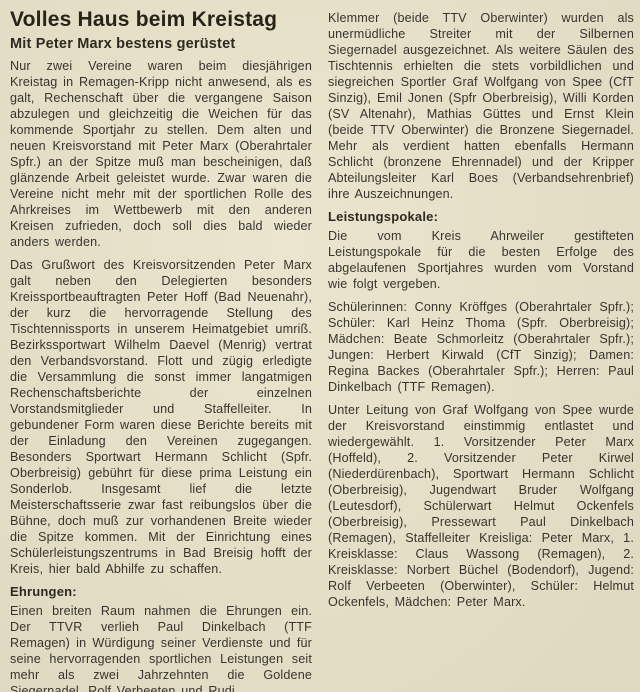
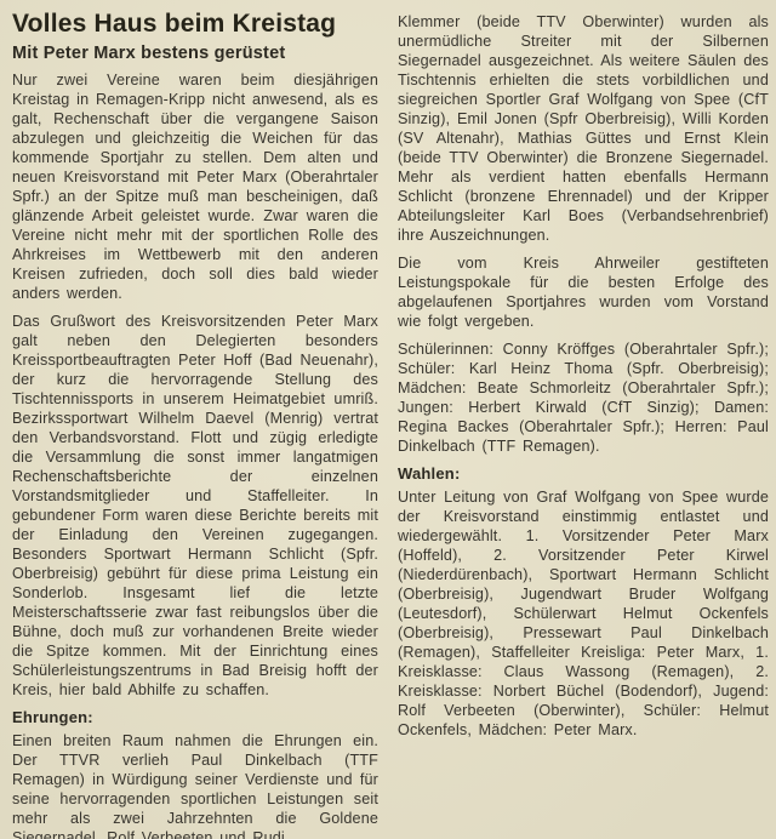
  Volles Haus beim Kreistag
  Mit Peter Marx bestens gerüstet
  Nur zwei Vereine waren beim diesjährigen Kreistag in Remagen-Kripp nicht anwesend, als es galt, Rechenschaft über die vergangene Saison abzulegen und gleichzeitig die Weichen für das kommende Sportjahr zu stellen. Dem alten und neuen Kreisvorstand mit Peter Marx (Oberahrtaler Spfr.) an der Spitze muß man bescheinigen, daß glänzende Arbeit geleistet wurde. Zwar waren die Vereine nicht mehr mit der sportlichen Rolle des Ahrkreises im Wettbewerb mit den anderen Kreisen zufrieden, doch soll dies bald wieder anders werden.
  Das Grußwort des Kreisvorsitzenden Peter Marx galt neben den Delegierten besonders Kreissportbeauftragten Peter Hoff (Bad Neuenahr), der kurz die hervorragende Stellung des Tischtennissports in unserem Heimatgebiet umriß. Bezirkssportwart Wilhelm Daevel (Menrig) vertrat den Verbandsvorstand. Flott und zügig erledigte die Versammlung die sonst immer langatmigen Rechenschaftsberichte der einzelnen Vorstandsmitglieder und Staffelleiter. In gebundener Form waren diese Berichte bereits mit der Einladung den Vereinen zugegangen. Besonders Sportwart Hermann Schlicht (Spfr. Oberbreisig) gebührt für diese prima Leistung ein Sonderlob. Insgesamt lief die letzte Meisterschaftsserie zwar fast reibungslos über die Bühne, doch muß zur vorhandenen Breite wieder die Spitze kommen. Mit der Einrichtung eines Schülerleistungszentrums in Bad Breisig hofft der Kreis, hier bald Abhilfe zu schaffen.
  Ehrungen:
  Einen breiten Raum nahmen die Ehrungen ein. Der TTVR verlieh Paul Dinkelbach (TTF Remagen) in Würdigung seiner Verdienste und für seine hervorragenden sportlichen Leistungen seit mehr als zwei Jahrzehnten die Goldene Siegernadel. Rolf Verbeeten und Rudi
  Klemmer (beide TTV Oberwinter) wurden als unermüdliche Streiter mit der Silbernen Siegernadel ausgezeichnet. Als weitere Säulen des Tischtennis erhielten die stets vorbildlichen und siegreichen Sportler Graf Wolfgang von Spee (CfT Sinzig), Emil Jonen (Spfr Oberbreisig), Willi Korden (SV Altenahr), Mathias Güttes und Ernst Klein (beide TTV Oberwinter) die Bronzene Siegernadel. Mehr als verdient hatten ebenfalls Hermann Schlicht (bronzene Ehrennadel) und der Kripper Abteilungsleiter Karl Boes (Verbandsehrenbrief) ihre Auszeichnungen.
- Leistungspokale:
  Die vom Kreis Ahrweiler gestifteten Leistungspokale für die besten Erfolge des abgelaufenen Sportjahres wurden vom Vorstand wie folgt vergeben.
  Schülerinnen: Conny Kröffges (Oberahrtaler Spfr.); Schüler: Karl Heinz Thoma (Spfr. Oberbreisig); Mädchen: Beate Schmorleitz (Oberahrtaler Spfr.); Jungen: Herbert Kirwald (CfT Sinzig); Damen: Regina Backes (Oberahrtaler Spfr.); Herren: Paul Dinkelbach (TTF Remagen).
+ Wahlen:
  Unter Leitung von Graf Wolfgang von Spee wurde der Kreisvorstand einstimmig entlastet und wiedergewählt. 1. Vorsitzender Peter Marx (Hoffeld), 2. Vorsitzender Peter Kirwel (Niederdürenbach), Sportwart Hermann Schlicht (Oberbreisig), Jugendwart Bruder Wolfgang (Leutesdorf), Schülerwart Helmut Ockenfels (Oberbreisig), Pressewart Paul Dinkelbach (Remagen), Staffelleiter Kreisliga: Peter Marx, 1. Kreisklasse: Claus Wassong (Remagen), 2. Kreisklasse: Norbert Büchel (Bodendorf), Jugend: Rolf Verbeeten (Oberwinter), Schüler: Helmut Ockenfels, Mädchen: Peter Marx.
